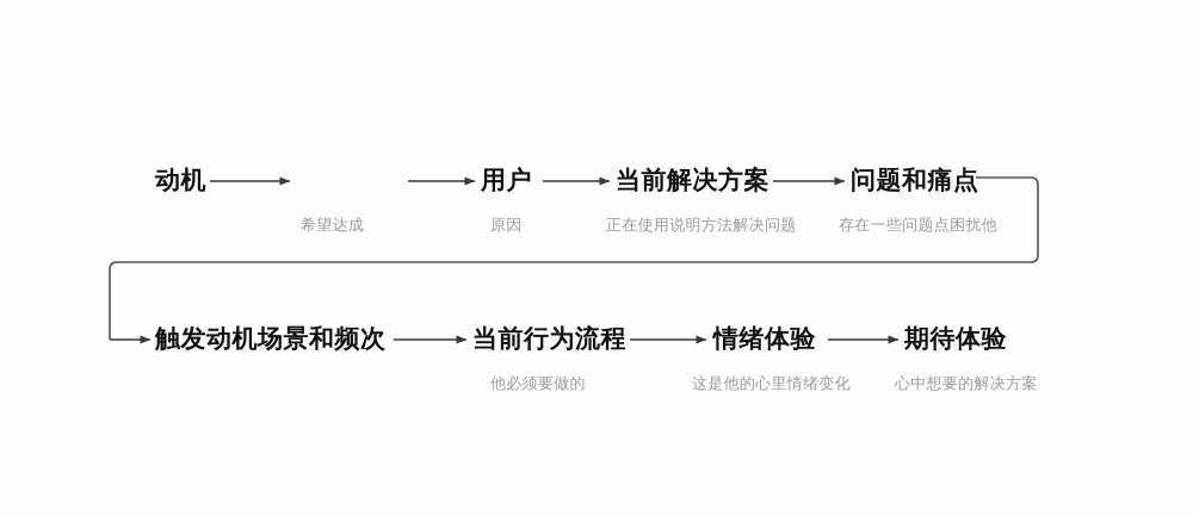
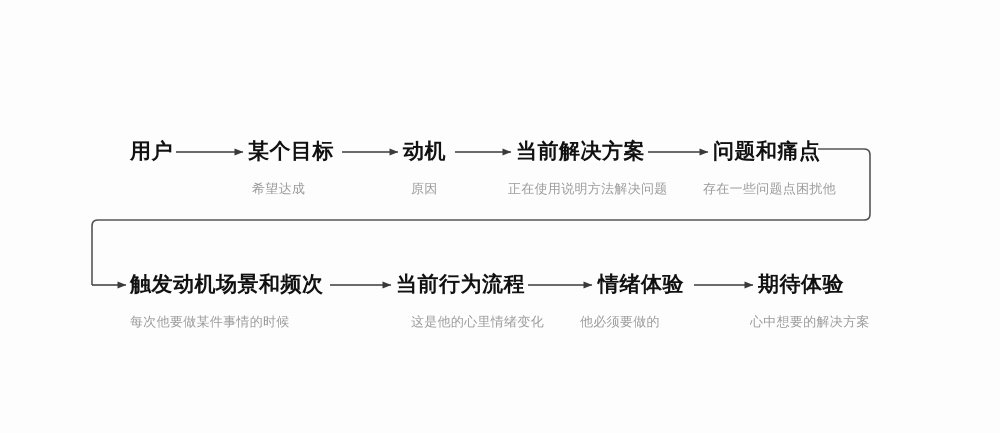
- 动机
+ 用户
+ 某个目标
  希望达成
- 用户
+ 动机
  原因
  当前解决方案
  正在使用说明方法解决问题
  问题和痛点
  存在一些问题点困扰他
  触发动机场景和频次
+ 每次他要做某件事情的时候
  当前行为流程
- 他必须要做的
+ 这是他的心里情绪变化
  情绪体验
- 这是他的心里情绪变化
+ 他必须要做的
  期待体验
  心中想要的解决方案
